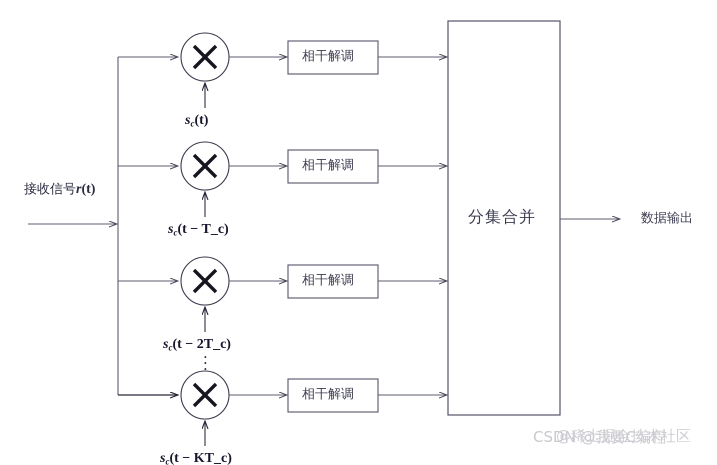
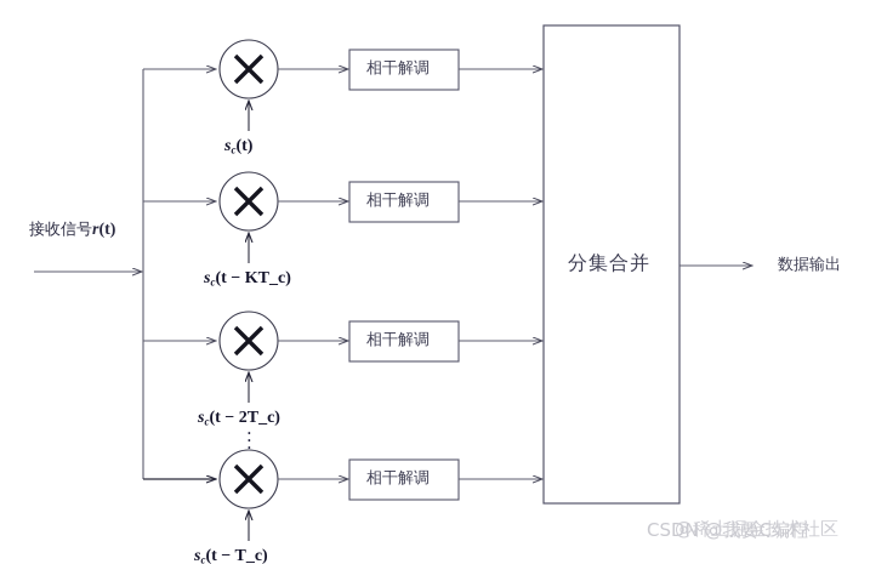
  接收信号r(t)
  sc(t)
- sc(t − T_c)
+ sc(t − KT_c)
  sc(t − 2T_c)
- sc(t − KT_c)
+ sc(t − T_c)
  .
  .
  .
  相干解调
  相干解调
  相干解调
  相干解调
  分集合并
  数据输出
  CSDN @我要C编程
  @稀土掘金技术社区
